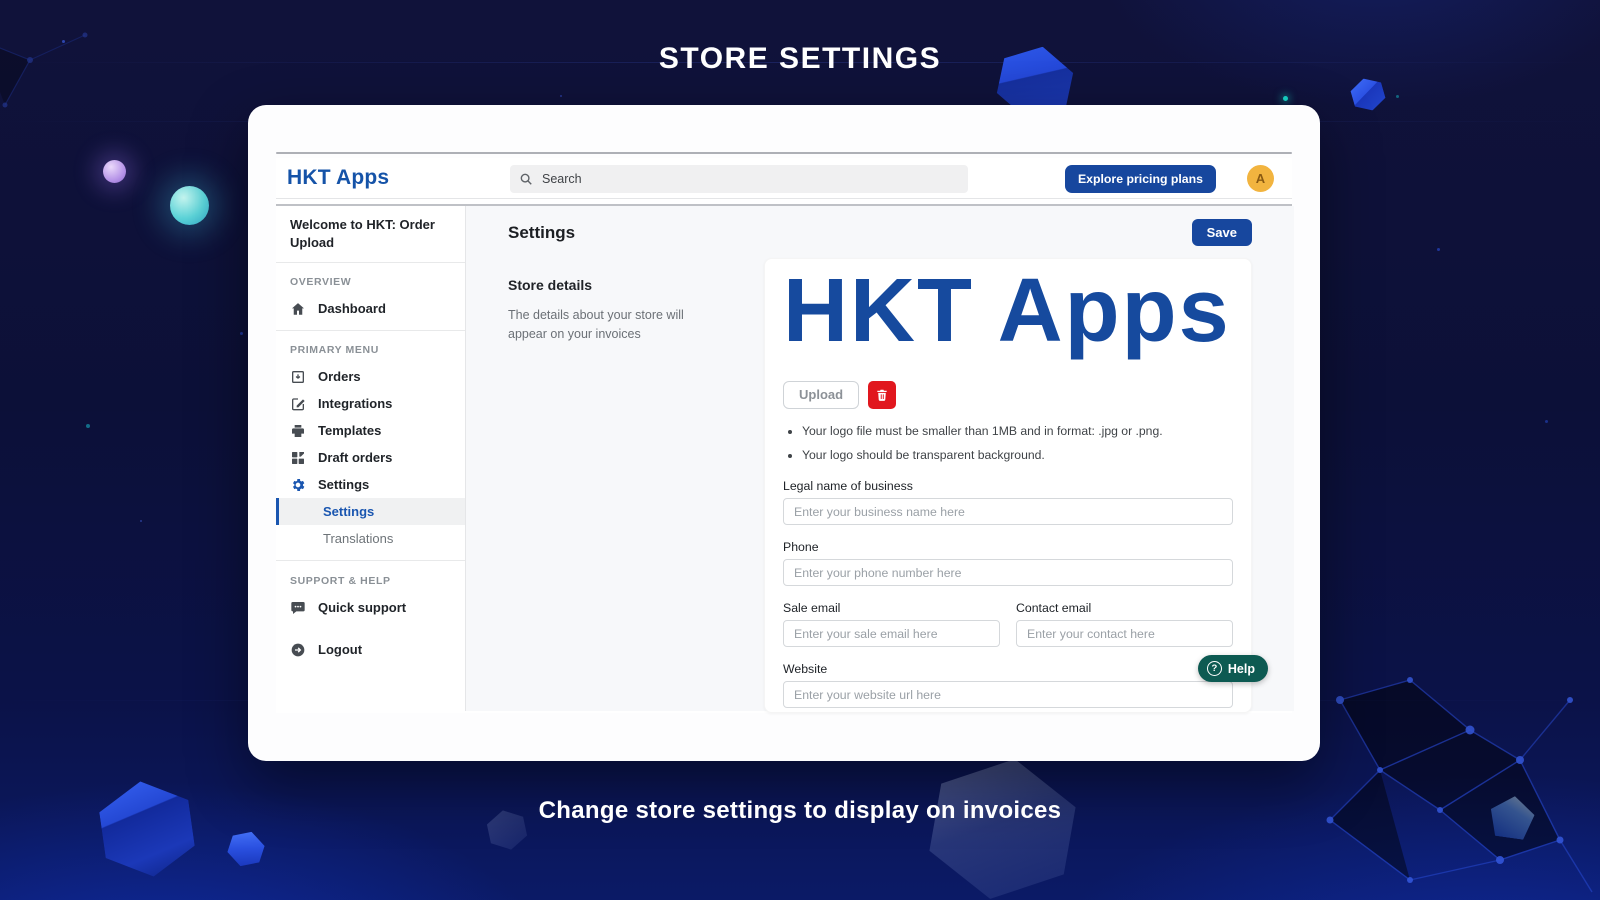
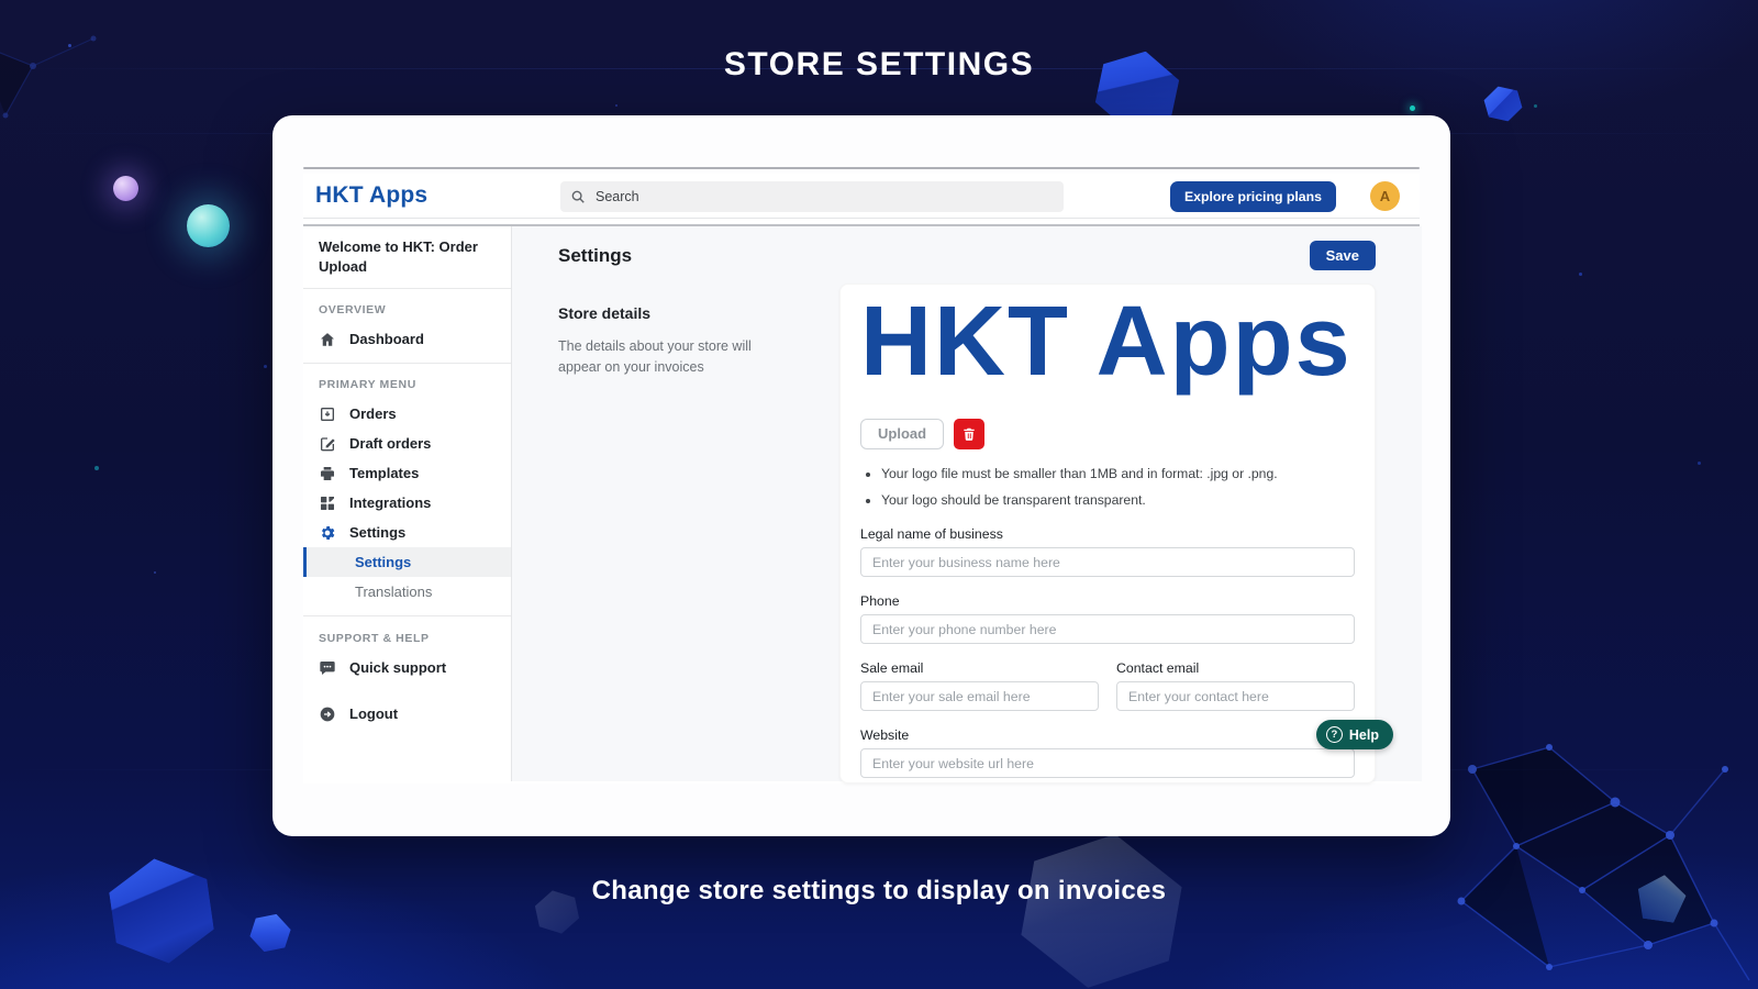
  STORE SETTINGS
  HKT Apps
  Search
  Explore pricing plans
  A
  Welcome to HKT: Order Upload
  OVERVIEW
  Dashboard
  PRIMARY MENU
  Orders
- Integrations
+ Draft orders
  Templates
- Draft orders
+ Integrations
  Settings
  Settings
  Translations
  SUPPORT & HELP
  Quick support
  Logout
  Settings
  Save
  Store details
  The details about your store will appear on your invoices
  HKT Apps
  Upload
  Your logo file must be smaller than 1MB and in format: .jpg or .png.
- Your logo should be transparent background.
+ Your logo should be transparent transparent.
  Legal name of business
  Enter your business name here
  Phone
  Enter your phone number here
  Sale email
  Enter your sale email here
  Contact email
  Enter your contact here
  Website
  Enter your website url here
  ?
  Help
  Change store settings to display on invoices
